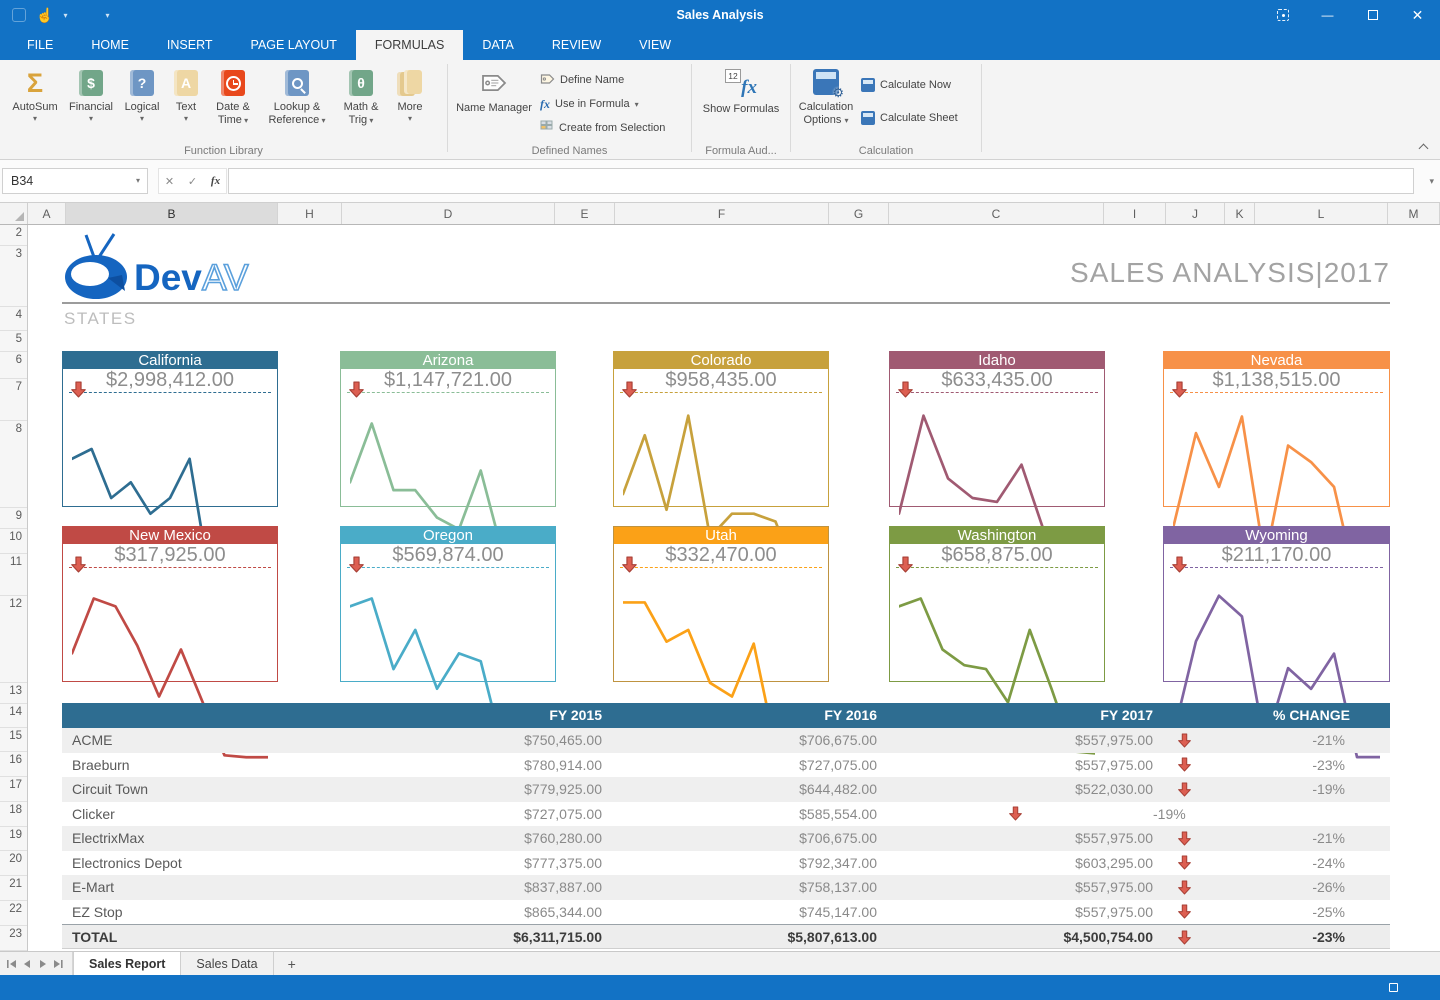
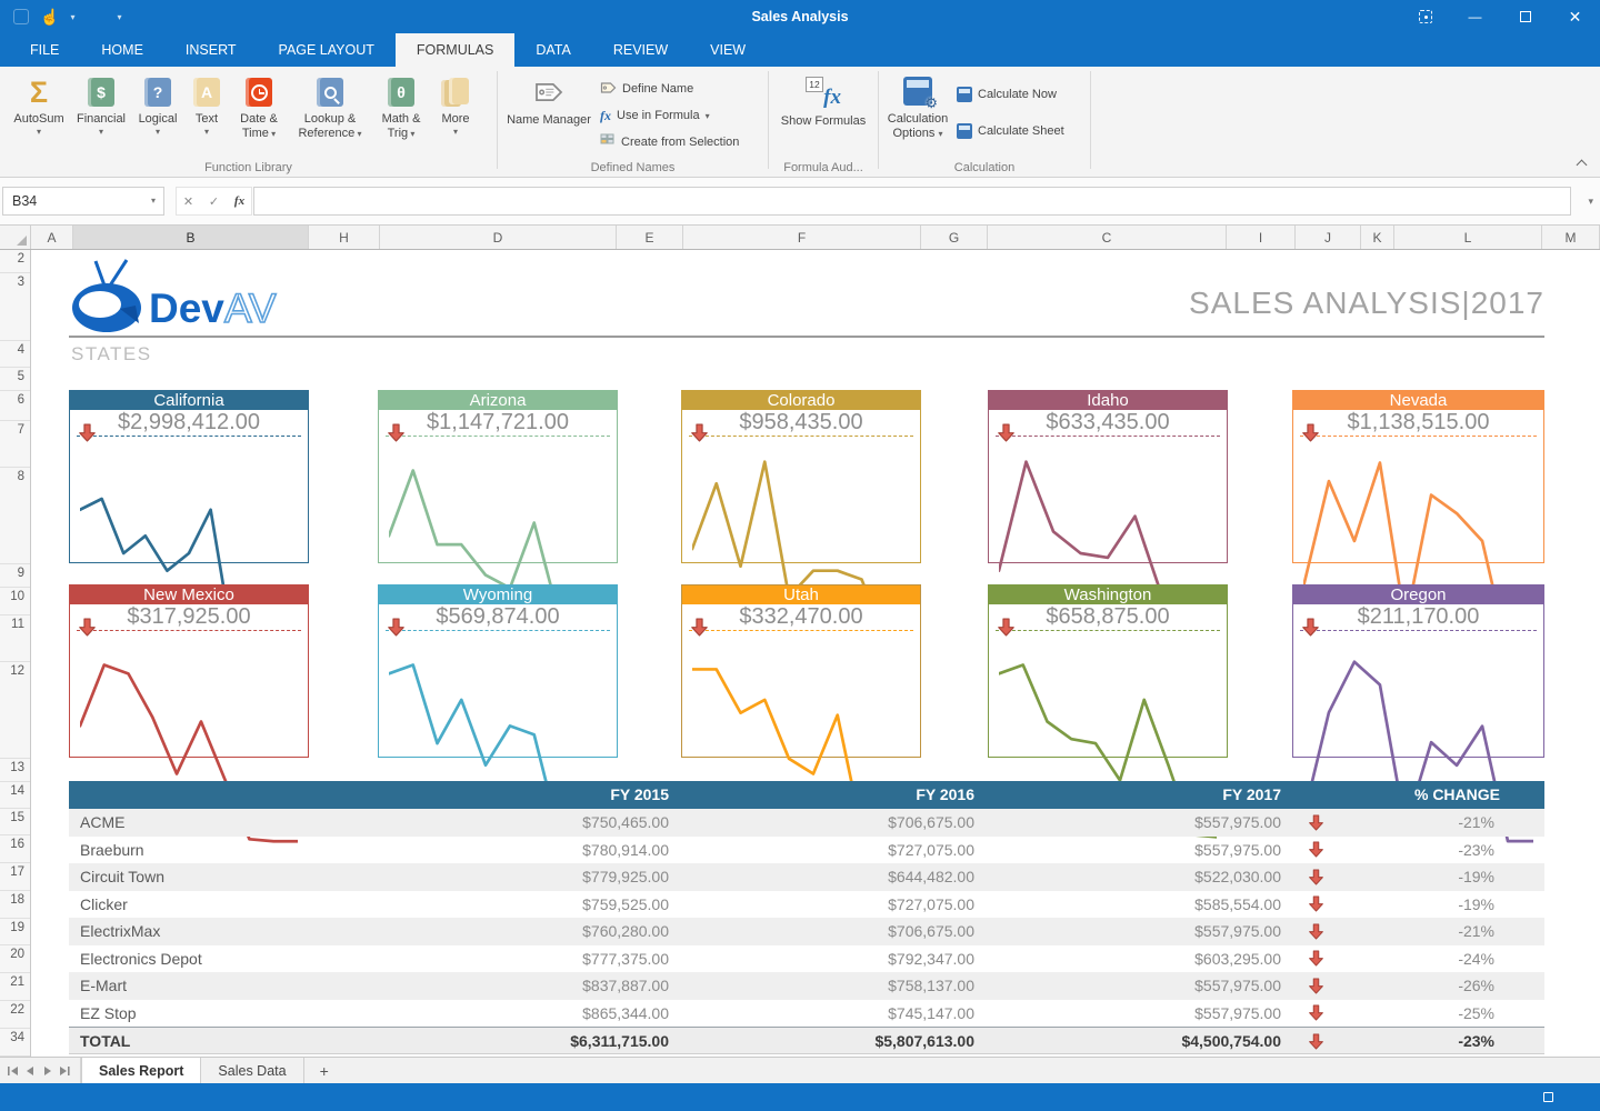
  ☝
  ▾
  ▾
  Sales Analysis
  —
  ✕
  FILE
  HOME
  INSERT
  PAGE LAYOUT
  FORMULAS
  DATA
  REVIEW
  VIEW
  Σ
  AutoSum
  ▾
  $
  Financial
  ▾
  ?
  Logical
  ▾
  A
  Text
  ▾
  Date &
  Time ▾
  Lookup &
  Reference ▾
  θ
  Math &
  Trig ▾
  More
  ▾
  Function Library
  Name Manager
  Define Name
  fx
  Use in Formula
  ▾
  Create from Selection
  Defined Names
  12
  fx
  Show Formulas
  Formula Aud...
  Calculation
  Options ▾
  Calculate Now
  Calculate Sheet
  Calculation
  B34
  ▾
  ✕
  ✓
  fx
  ▾
  A
  B
  H
  D
  E
  F
  G
  C
  I
  J
  K
  L
  M
  2
  3
  4
  5
  6
  7
  8
  9
  10
  11
  12
  13
  14
  15
  16
  17
  18
  19
  20
  21
  22
- 23
+ 34
  Dev
  AV
  SALES ANALYSIS|2017
  STATES
  California
  $2,998,412.00
  Arizona
  $1,147,721.00
  Colorado
  $958,435.00
  Idaho
  $633,435.00
  Nevada
  $1,138,515.00
  New Mexico
  $317,925.00
- Oregon
+ Wyoming
  $569,874.00
  Utah
  $332,470.00
  Washington
  $658,875.00
- Wyoming
+ Oregon
  $211,170.00
  FY 2015
  FY 2016
  FY 2017
  % CHANGE
  ACME
  $750,465.00
  $706,675.00
  $557,975.00
  -21%
  Braeburn
  $780,914.00
  $727,075.00
  $557,975.00
  -23%
  Circuit Town
  $779,925.00
  $644,482.00
  $522,030.00
  -19%
  Clicker
+ $759,525.00
  $727,075.00
  $585,554.00
  -19%
  ElectrixMax
  $760,280.00
  $706,675.00
  $557,975.00
  -21%
  Electronics Depot
  $777,375.00
  $792,347.00
  $603,295.00
  -24%
  E-Mart
  $837,887.00
  $758,137.00
  $557,975.00
  -26%
  EZ Stop
  $865,344.00
  $745,147.00
  $557,975.00
  -25%
  TOTAL
  $6,311,715.00
  $5,807,613.00
  $4,500,754.00
  -23%
  Sales Report
  Sales Data
  +
